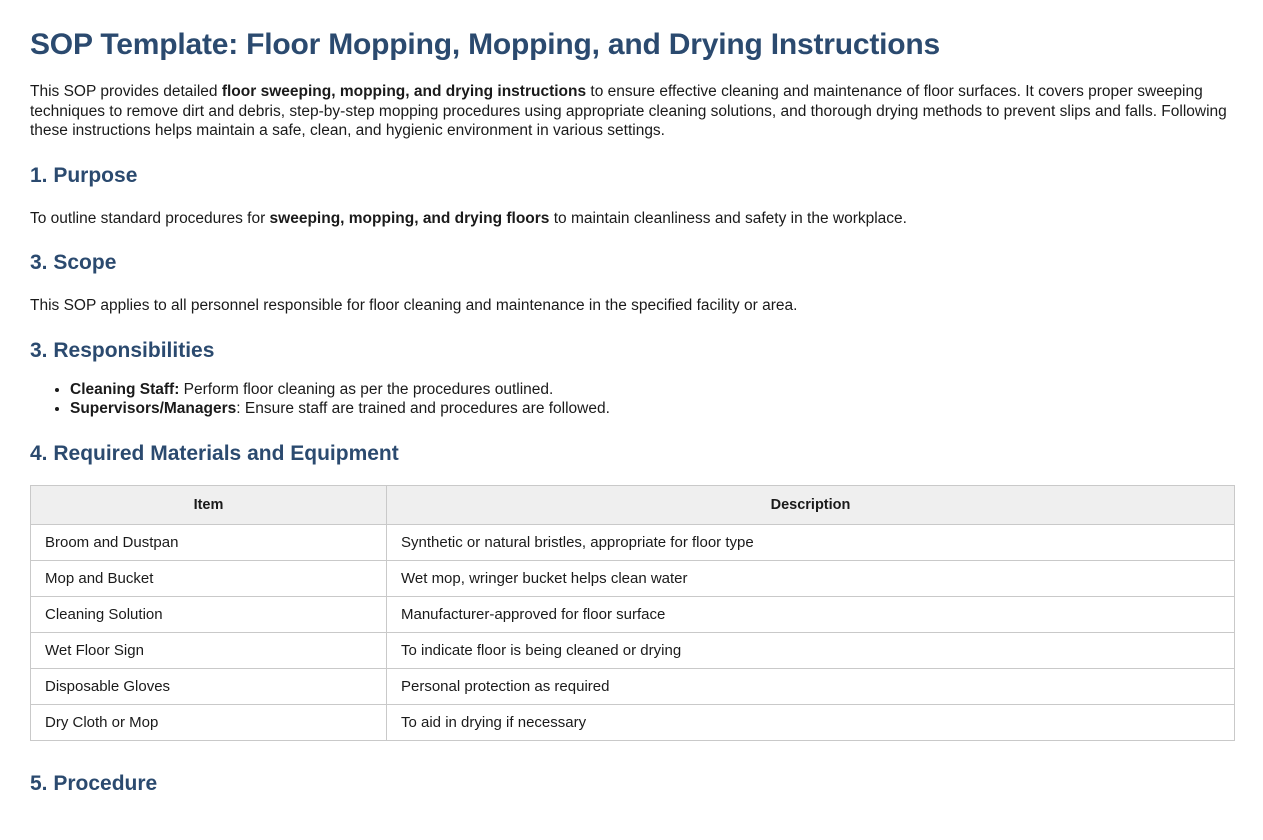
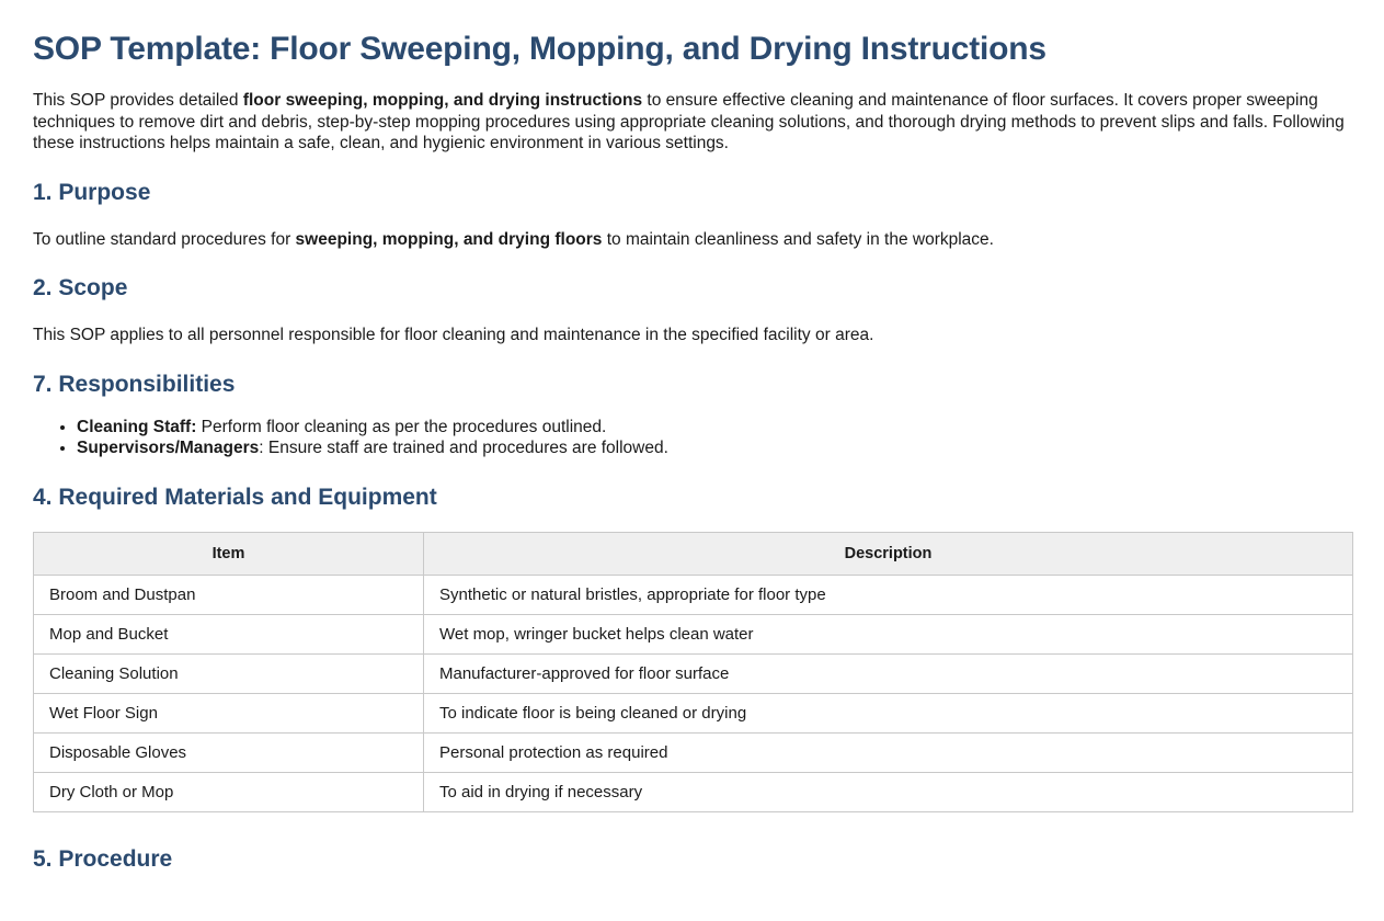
- SOP Template: Floor Mopping, Mopping, and Drying Instructions
+ SOP Template: Floor Sweeping, Mopping, and Drying Instructions
  This SOP provides detailed floor sweeping, mopping, and drying instructions to ensure effective cleaning and maintenance of floor surfaces. It covers proper sweeping techniques to remove dirt and debris, step-by-step mopping procedures using appropriate cleaning solutions, and thorough drying methods to prevent slips and falls. Following these instructions helps maintain a safe, clean, and hygienic environment in various settings.
  1. Purpose
  To outline standard procedures for sweeping, mopping, and drying floors to maintain cleanliness and safety in the workplace.
- 3. Scope
+ 2. Scope
  This SOP applies to all personnel responsible for floor cleaning and maintenance in the specified facility or area.
- 3. Responsibilities
+ 7. Responsibilities
  Cleaning Staff: Perform floor cleaning as per the procedures outlined.
  Supervisors/Managers: Ensure staff are trained and procedures are followed.
  4. Required Materials and Equipment
  Item	Description
  Broom and Dustpan	Synthetic or natural bristles, appropriate for floor type
  Mop and Bucket	Wet mop, wringer bucket helps clean water
  Cleaning Solution	Manufacturer-approved for floor surface
  Wet Floor Sign	To indicate floor is being cleaned or drying
  Disposable Gloves	Personal protection as required
  Dry Cloth or Mop	To aid in drying if necessary
  5. Procedure
